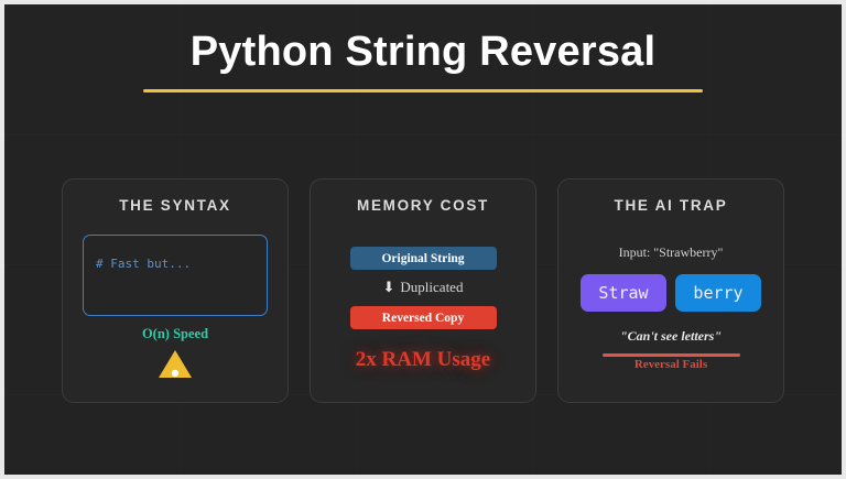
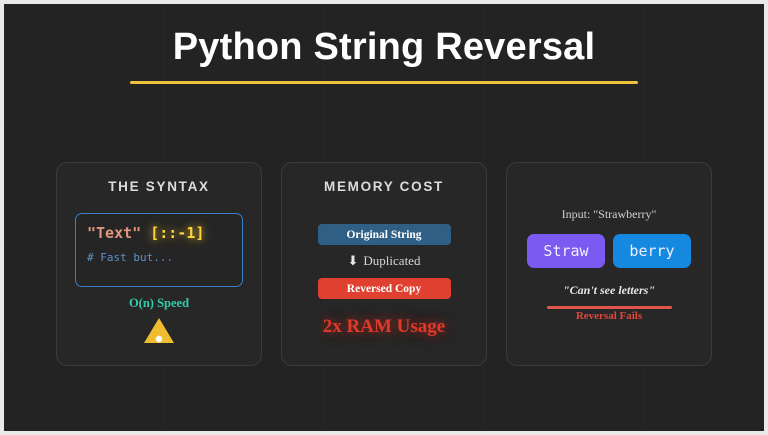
  Python String Reversal
  THE SYNTAX
+ "Text" [::-1]
  # Fast but...
  O(n) Speed
  MEMORY COST
  Original String
  ⬇
  Duplicated
  Reversed Copy
  2x RAM Usage
- THE AI TRAP
  Input: "Strawberry"
  Straw
  berry
  "Can't see letters"
  Reversal Fails
